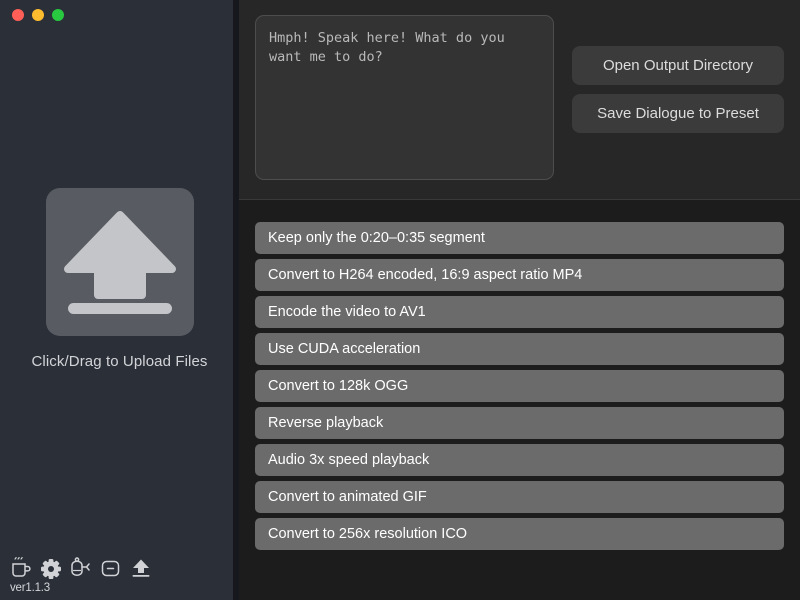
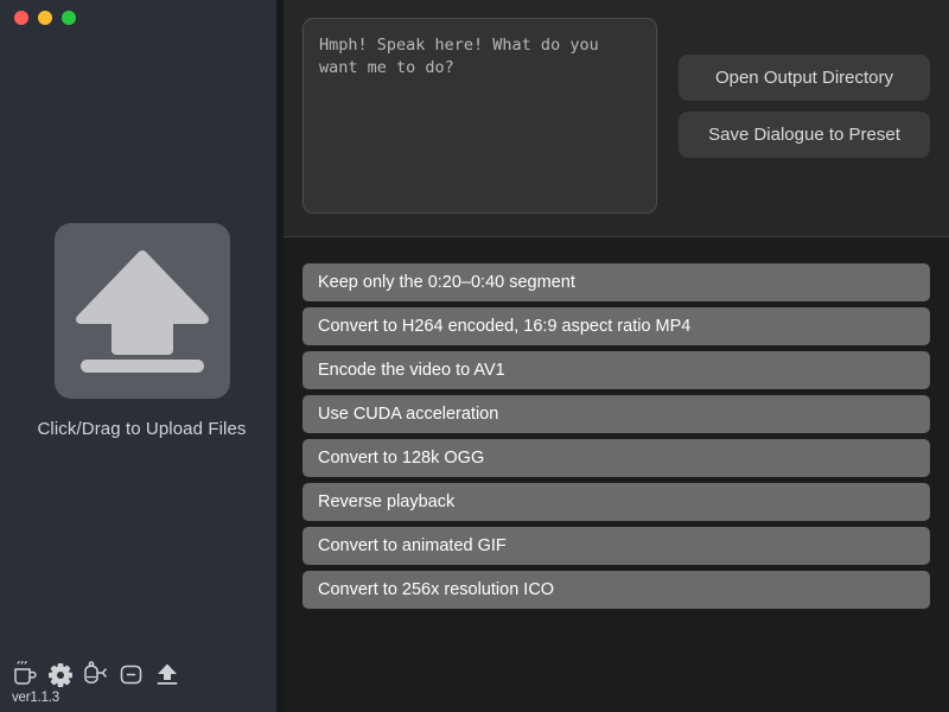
  Click/Drag to Upload Files
  ver1.1.3
  Open Output Directory
  Save Dialogue to Preset
- Keep only the 0:20–0:35 segment
+ Keep only the 0:20–0:40 segment
  Convert to H264 encoded, 16:9 aspect ratio MP4
  Encode the video to AV1
  Use CUDA acceleration
  Convert to 128k OGG
  Reverse playback
- Audio 3x speed playback
  Convert to animated GIF
  Convert to 256x resolution ICO
